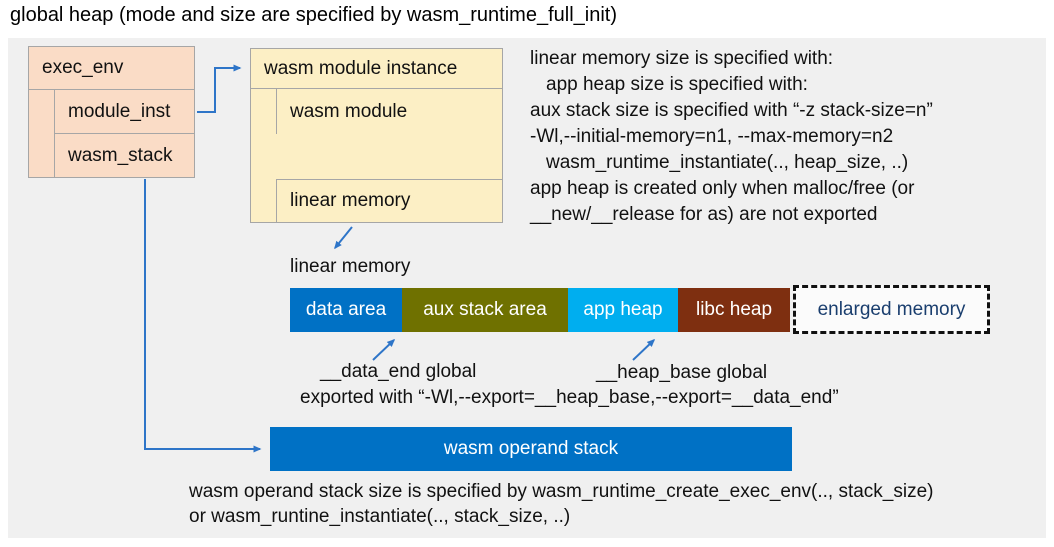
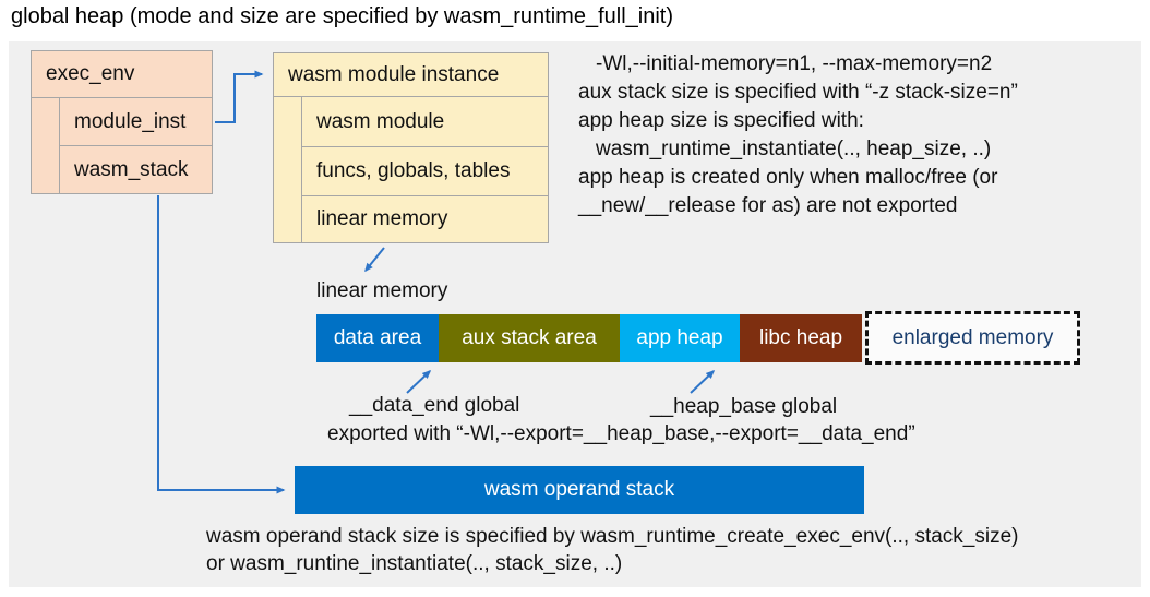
  global heap (mode and size are specified by wasm_runtime_full_init)
  exec_env
  module_inst
  wasm_stack
  wasm module instance
  wasm module
+ funcs, globals, tables
  linear memory
- linear memory size is specified with:
- app heap size is specified with:
+ -Wl,--initial-memory=n1, --max-memory=n2
  aux stack size is specified with “-z stack-size=n”
- -Wl,--initial-memory=n1, --max-memory=n2
+ app heap size is specified with:
  wasm_runtime_instantiate(.., heap_size, ..)
  app heap is created only when malloc/free (or
  __new/__release for as) are not exported
  linear memory
  data area
  aux stack area
  app heap
  libc heap
  enlarged memory
  __data_end global
  __heap_base global
  exported with “-Wl,--export=__heap_base,--export=__data_end”
  wasm operand stack
  wasm operand stack size is specified by wasm_runtime_create_exec_env(.., stack_size)
  or wasm_runtine_instantiate(.., stack_size, ..)
